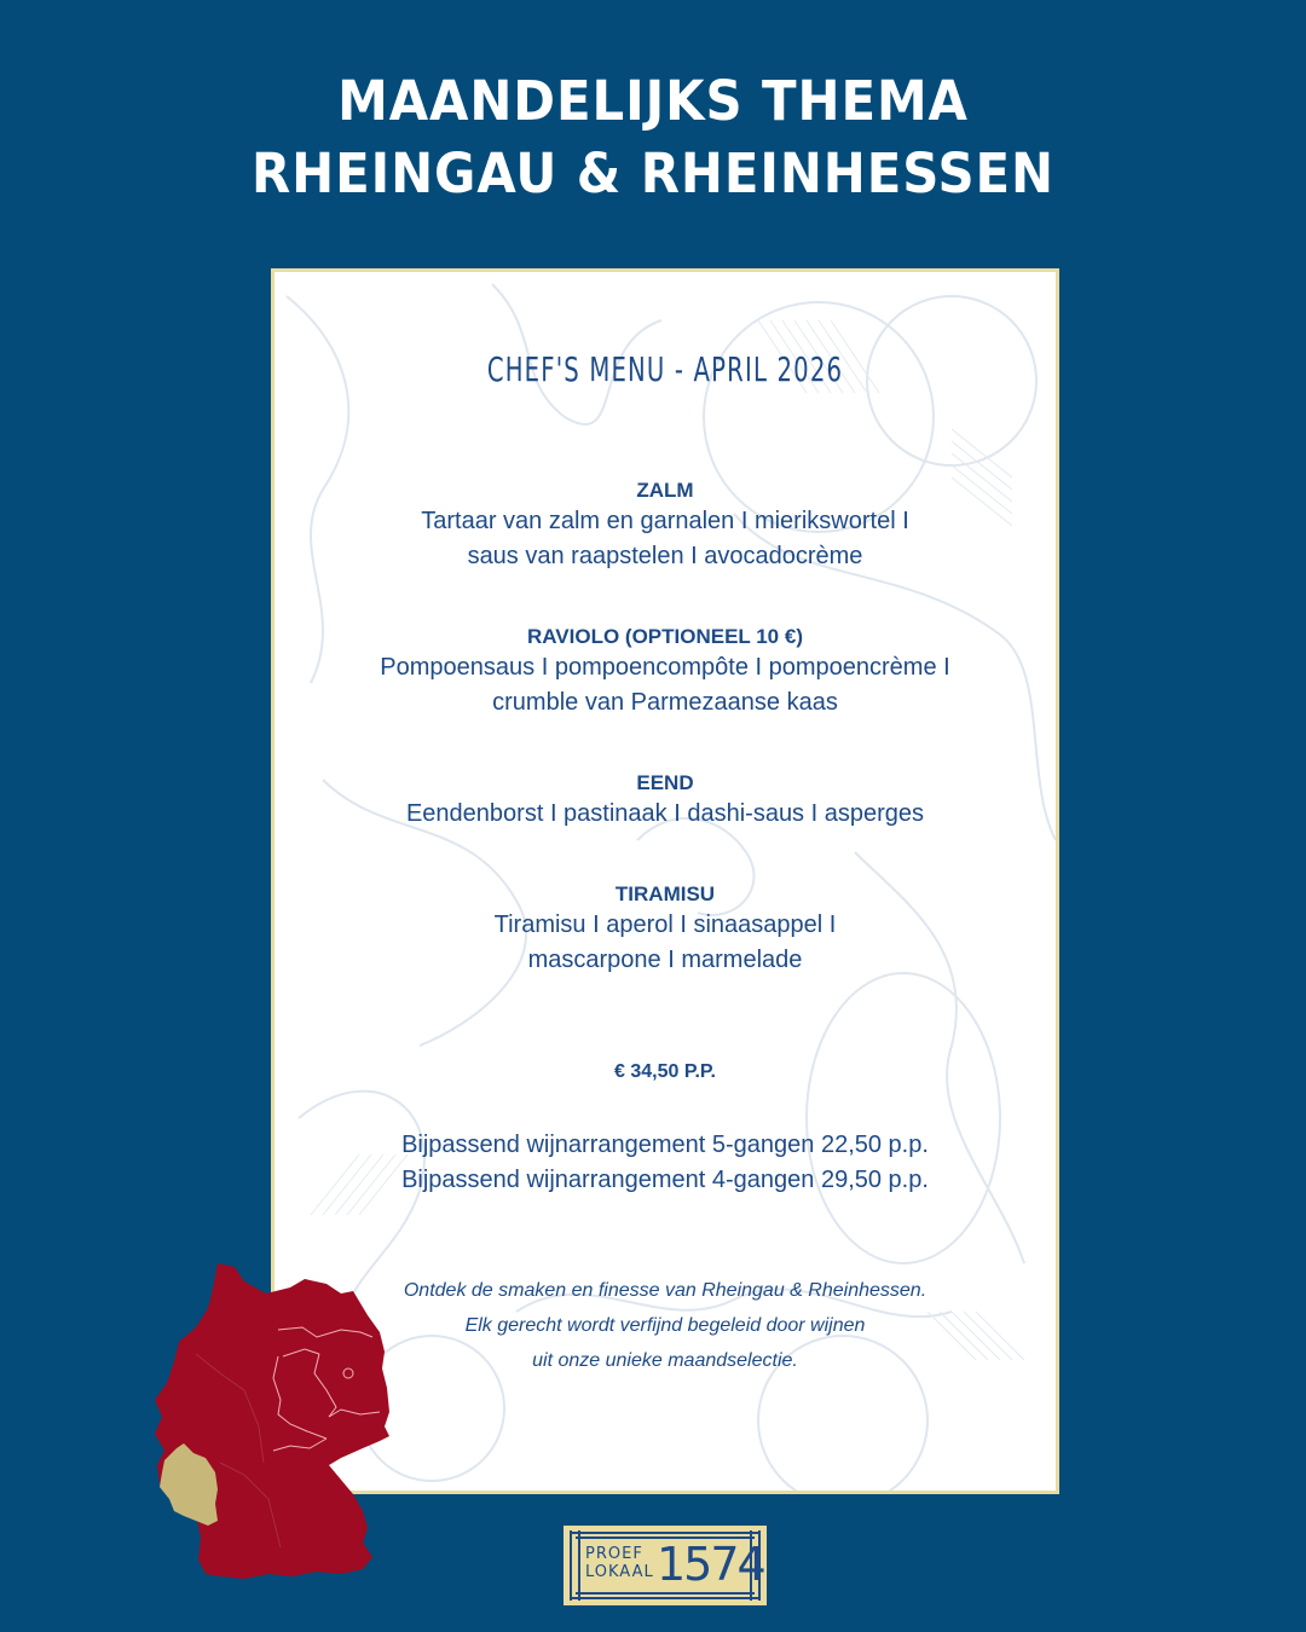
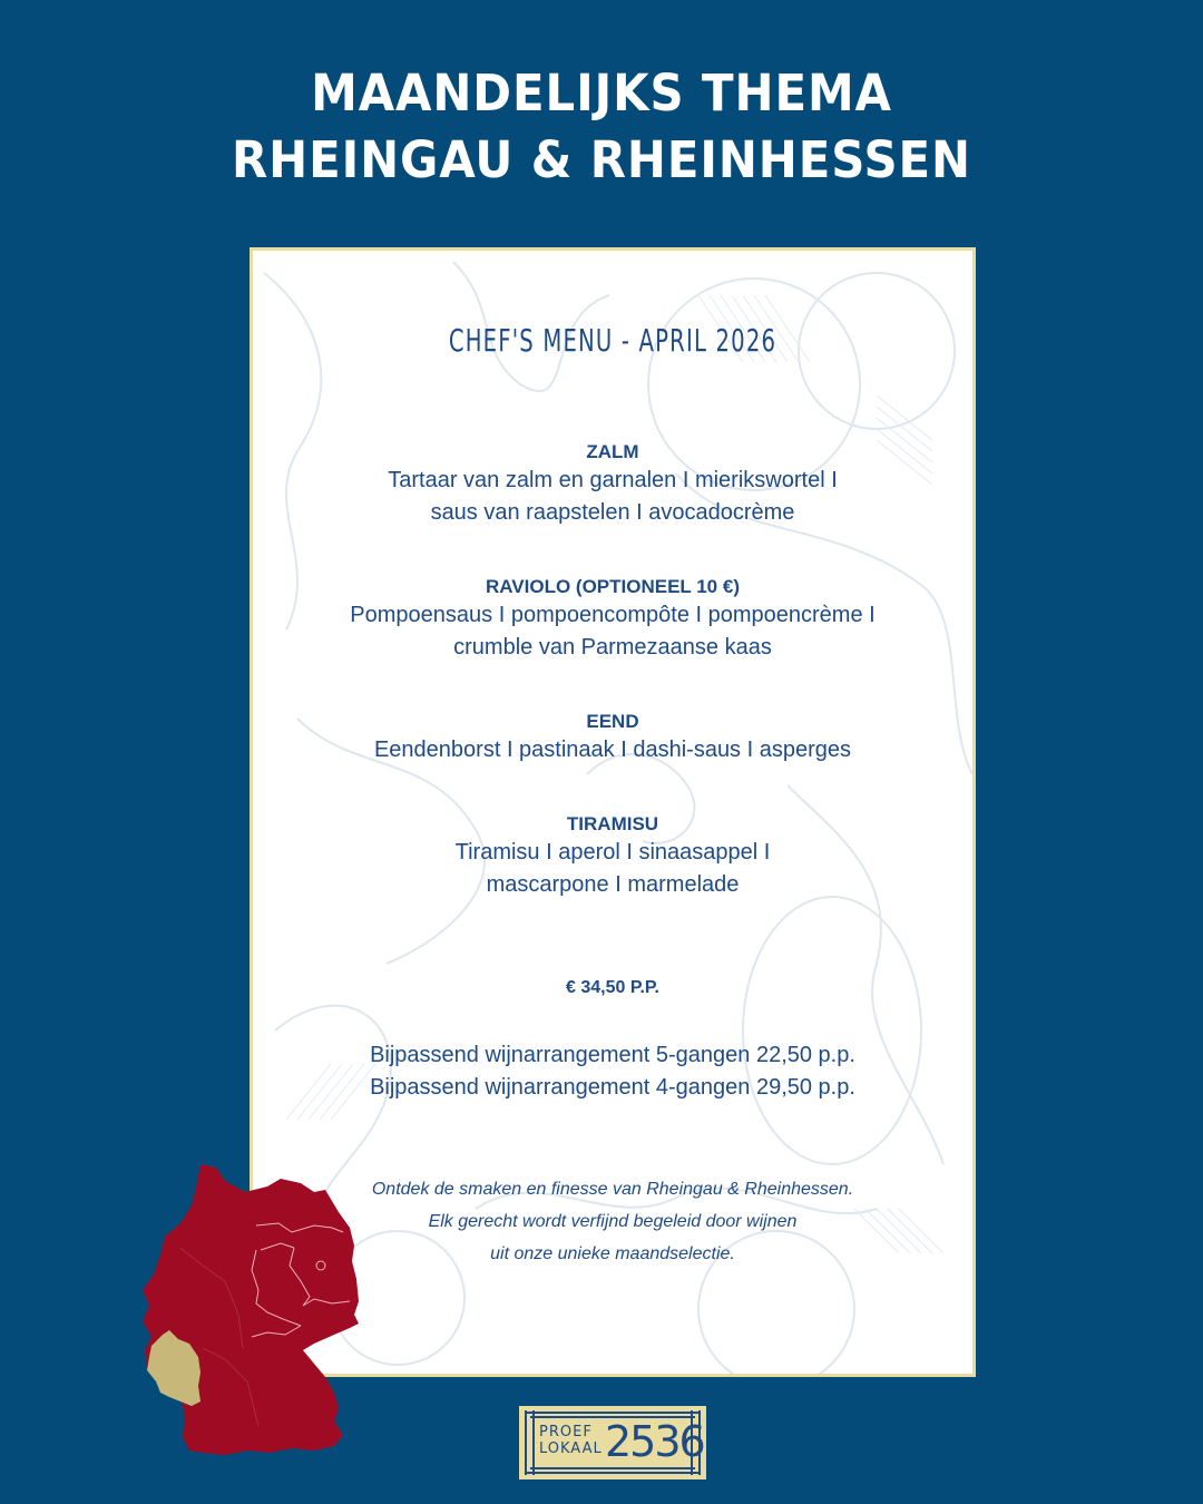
  MAANDELIJKS THEMA
  RHEINGAU & RHEINHESSEN
  CHEF'S MENU - APRIL 2026
  ZALM
  Tartaar van zalm en garnalen I mierikswortel I
  saus van raapstelen I avocadocrème
  RAVIOLO (OPTIONEEL 10 €)
  Pompoensaus I pompoencompôte I pompoencrème I
  crumble van Parmezaanse kaas
  EEND
  Eendenborst I pastinaak I dashi-saus I asperges
  TIRAMISU
  Tiramisu I aperol I sinaasappel I
  mascarpone I marmelade
  € 34,50 P.P.
  Bijpassend wijnarrangement 5-gangen 22,50 p.p.
  Bijpassend wijnarrangement 4-gangen 29,50 p.p.
  Ontdek de smaken en finesse van Rheingau & Rheinhessen.
  Elk gerecht wordt verfijnd begeleid door wijnen
  uit onze unieke maandselectie.
  PROEF
  LOKAAL
- 1574
+ 2536
